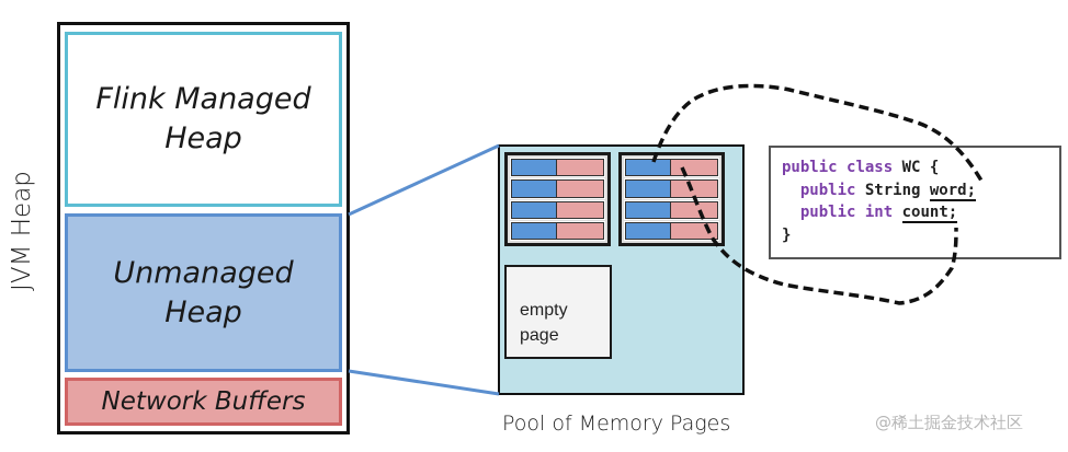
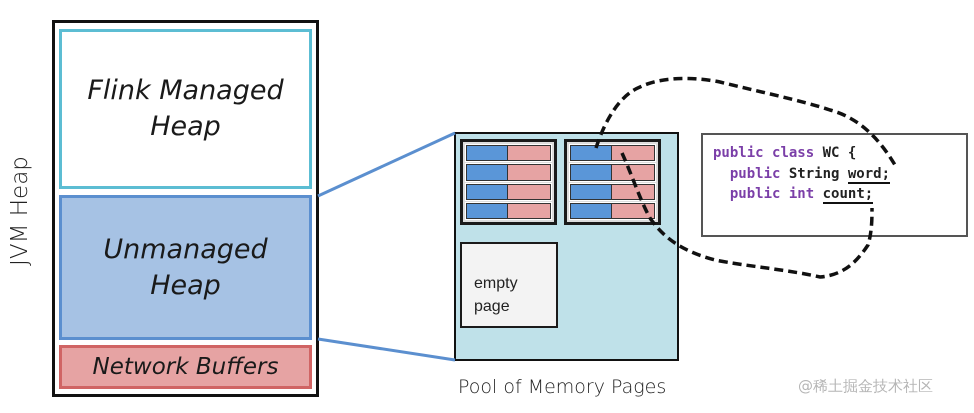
  Flink Managed
  Heap
  Unmanaged
  Heap
  Network Buffers
  empty
  page
  Pool of Memory Pages
  public class WC {
  public String word;
  public int count;
- }
  @稀土掘金技术社区
